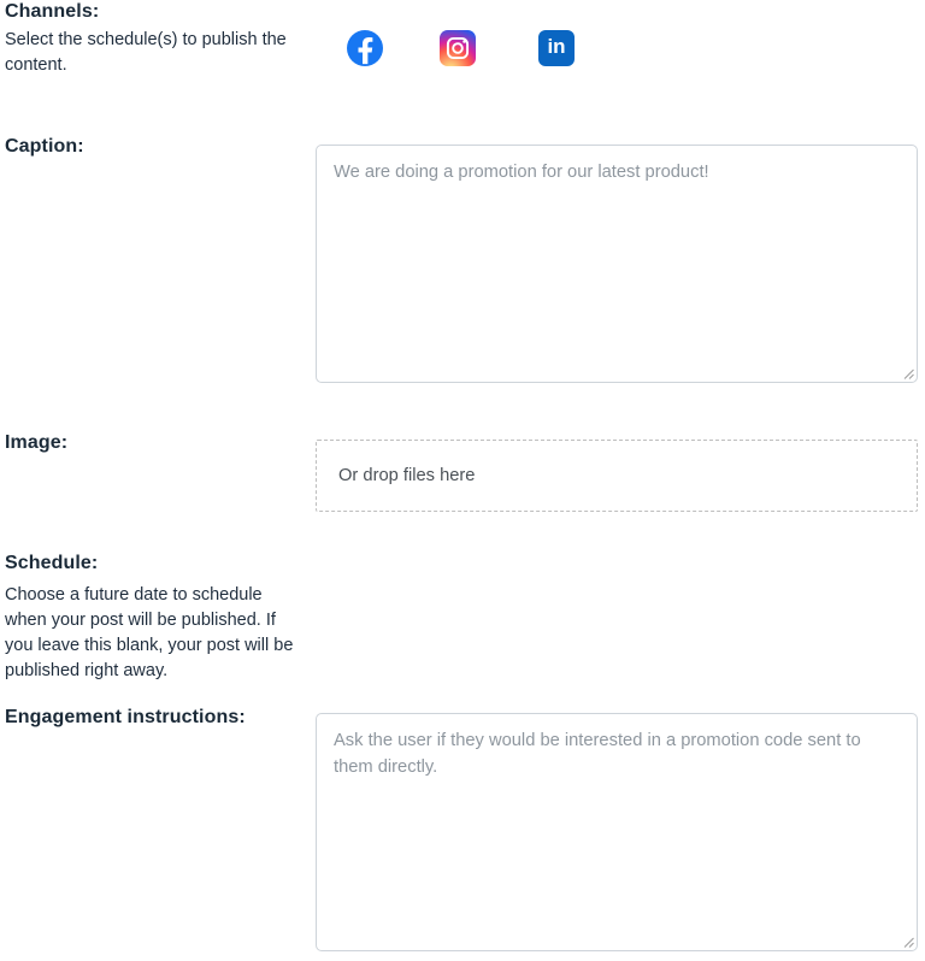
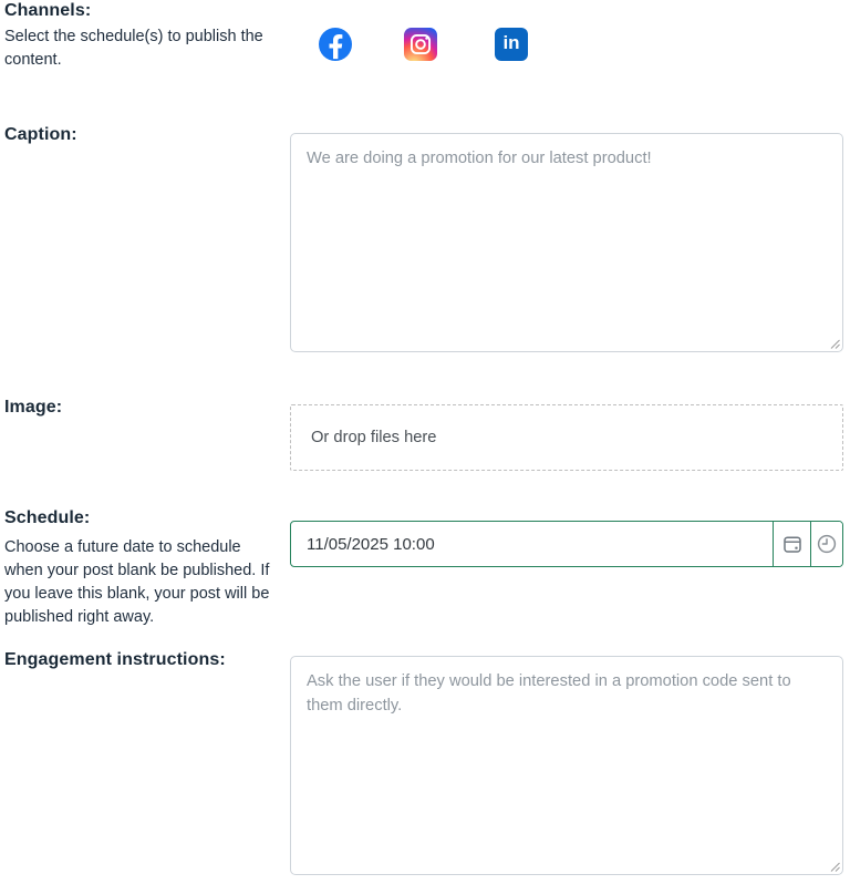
  Channels:
  Select the schedule(s) to publish the content.
  in
  Caption:
  We are doing a promotion for our latest product!
  Image:
  Or drop files here
  Schedule:
- Choose a future date to schedule when your post will be published. If you leave this blank, your post will be published right away.
+ Choose a future date to schedule when your post blank be published. If you leave this blank, your post will be published right away.
+ 11/05/2025 10:00
  Engagement instructions:
